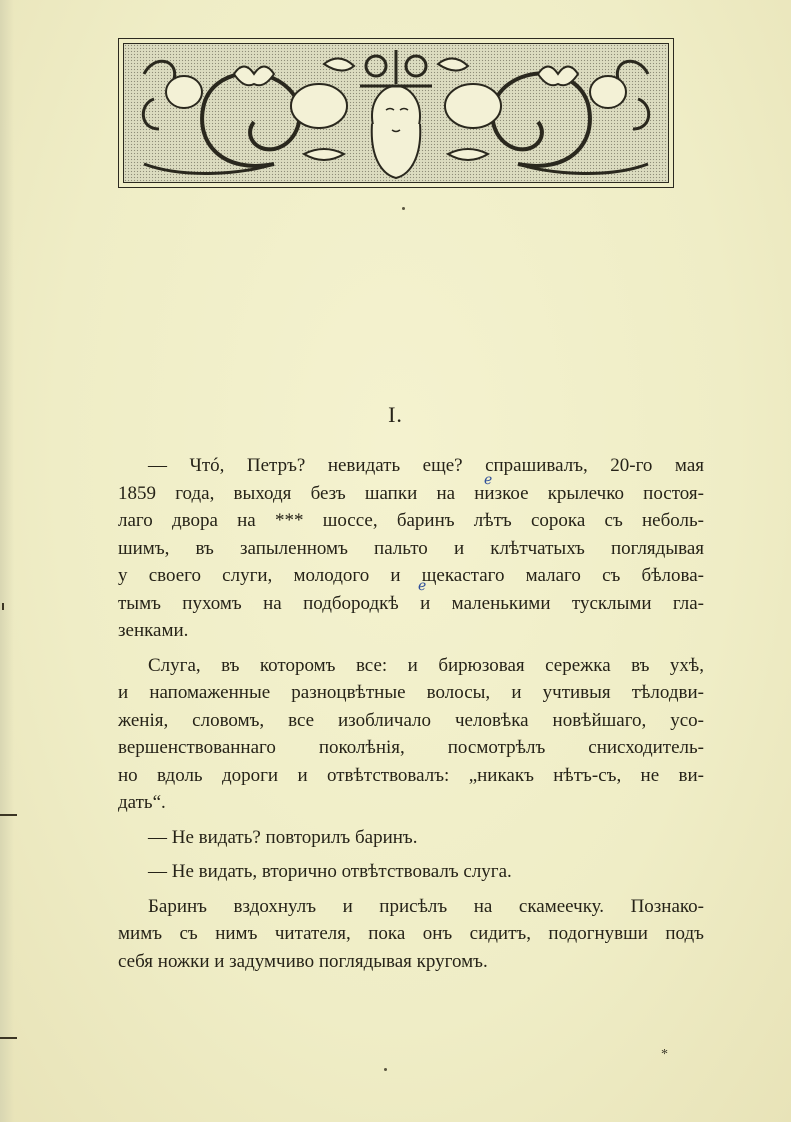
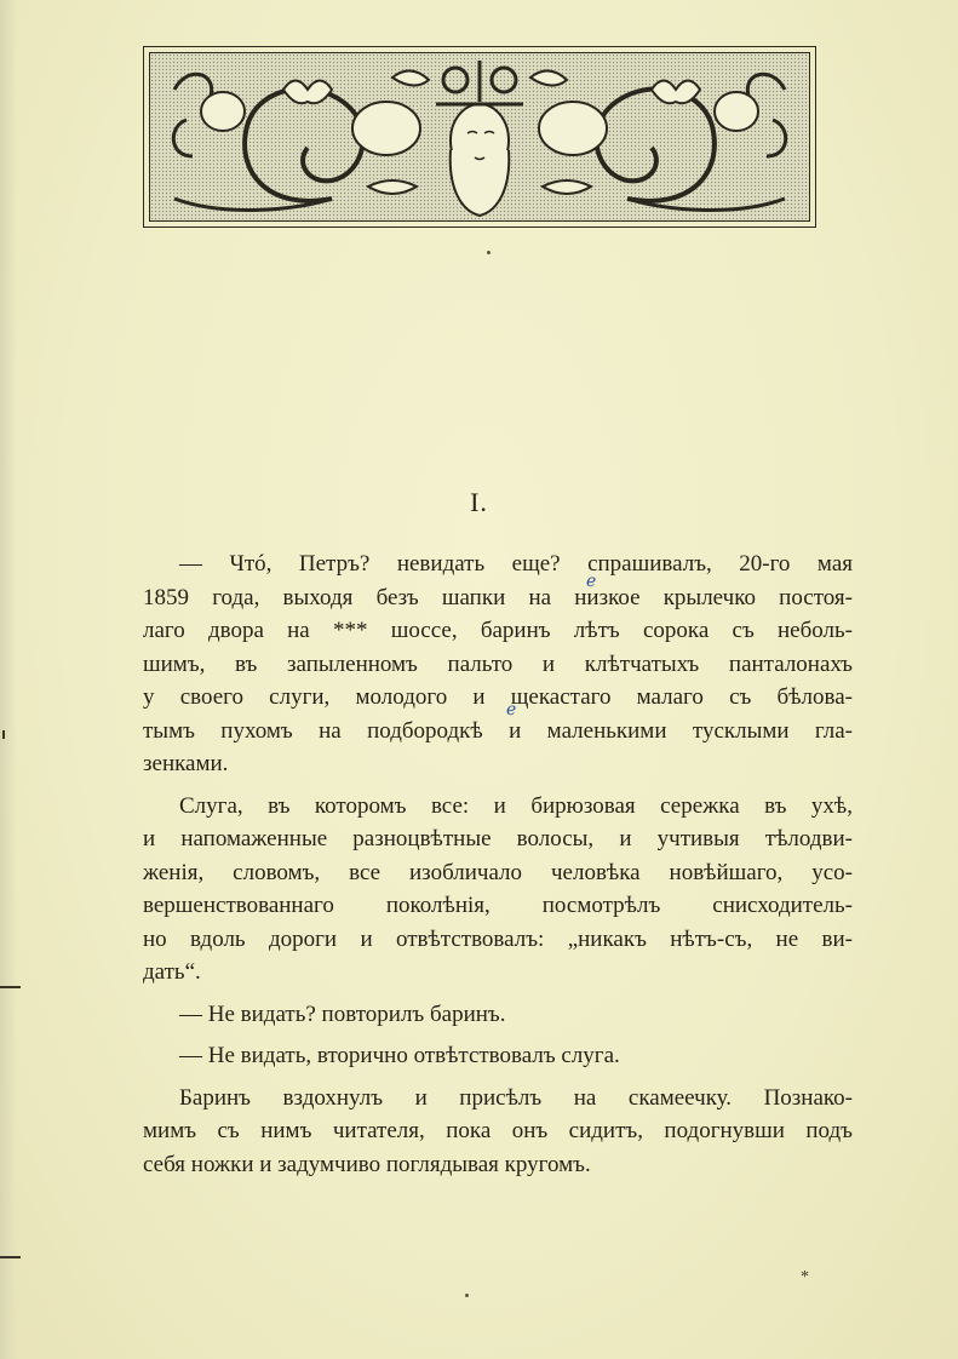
  I.
  — Чтó, Петръ? невидать еще? спрашивалъ, 20-го мая
  1859 года, выходя безъ шапки на низкое крылечко постоя-
  лаго двора на *** шоссе, баринъ лѣтъ сорока съ неболь-
- шимъ, въ запыленномъ пальто и клѣтчатыхъ поглядывая
+ шимъ, въ запыленномъ пальто и клѣтчатыхъ панталонахъ
  у своего слуги, молодого и щекастаго малаго съ бѣлова-
  тымъ пухомъ на подбородкѣ и маленькими тусклыми гла-
  зенками.
  Слуга, въ которомъ все: и бирюзовая сережка въ ухѣ,
  и напомаженные разноцвѣтные волосы, и учтивыя тѣлодви-
  женія, словомъ, все изобличало человѣка новѣйшаго, усо-
  вершенствованнаго поколѣнія, посмотрѣлъ снисходитель-
  но вдоль дороги и отвѣтствовалъ: „никакъ нѣтъ-съ, не ви-
  дать“.
  — Не видать? повторилъ баринъ.
  — Не видать, вторично отвѣтствовалъ слуга.
  Баринъ вздохнулъ и присѣлъ на скамеечку. Познако-
  мимъ съ нимъ читателя, пока онъ сидитъ, подогнувши подъ
  себя ножки и задумчиво поглядывая кругомъ.
  ℯ
  ℯ
  *
